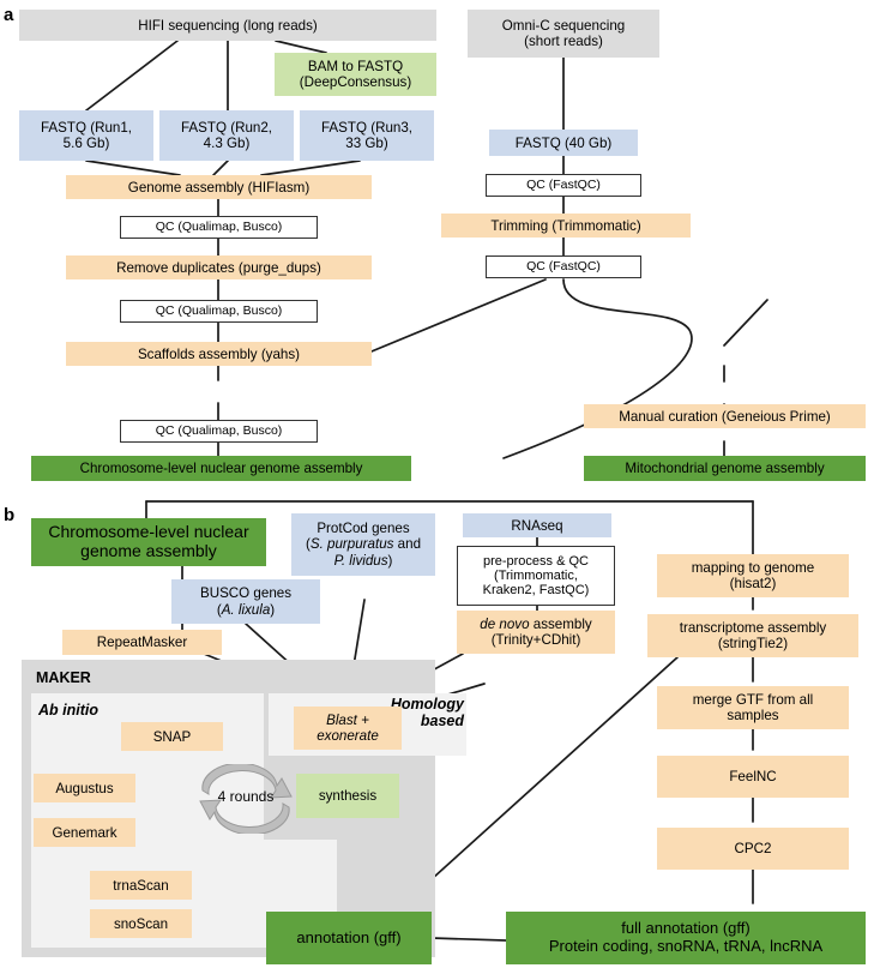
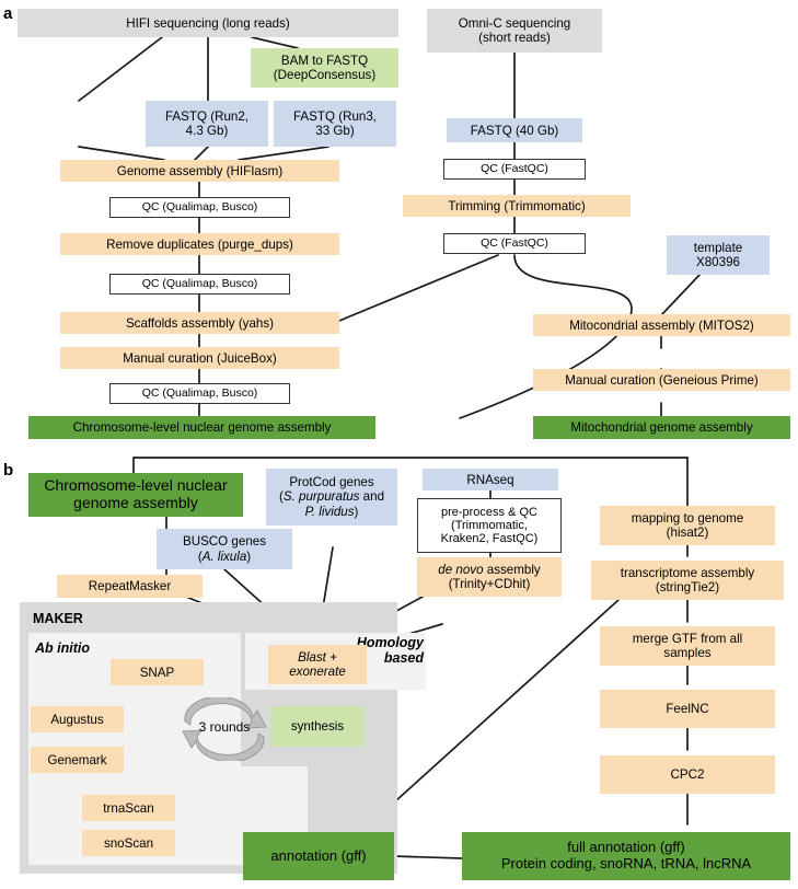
  a
  HIFI sequencing (long reads)
  Omni-C sequencing
  (short reads)
  BAM to FASTQ
  (DeepConsensus)
- FASTQ (Run1,
- 5.6 Gb)
  FASTQ (Run2,
  4.3 Gb)
  FASTQ (Run3,
  33 Gb)
  FASTQ (40 Gb)
  Genome assembly (HIFIasm)
  QC (Qualimap, Busco)
  QC (FastQC)
  Trimming (Trimmomatic)
  QC (FastQC)
  Remove duplicates (purge_dups)
  QC (Qualimap, Busco)
+ template
+ X80396
  Scaffolds assembly (yahs)
+ Mitocondrial assembly (MITOS2)
+ Manual curation (JuiceBox)
  Manual curation (Geneious Prime)
  QC (Qualimap, Busco)
  Chromosome-level nuclear genome assembly
  Mitochondrial genome assembly
  b
  MAKER
  Ab initio
  Homology
  based
  Chromosome-level nuclear
  genome assembly
  ProtCod genes
  (S. purpuratus and
  P. lividus)
  BUSCO genes
  (A. lixula)
  RNAseq
  pre-process & QC
  (Trimmomatic,
  Kraken2, FastQC)
  de novo assembly
  (Trinity+CDhit)
  RepeatMasker
  mapping to genome
  (hisat2)
  transcriptome assembly
  (stringTie2)
  merge GTF from all
  samples
  FeelNC
  CPC2
  SNAP
  Augustus
  Genemark
  trnaScan
  snoScan
- 4 rounds
+ 3 rounds
  Blast +
  exonerate
  synthesis
  annotation (gff)
  full annotation (gff)
  Protein coding, snoRNA, tRNA, lncRNA
